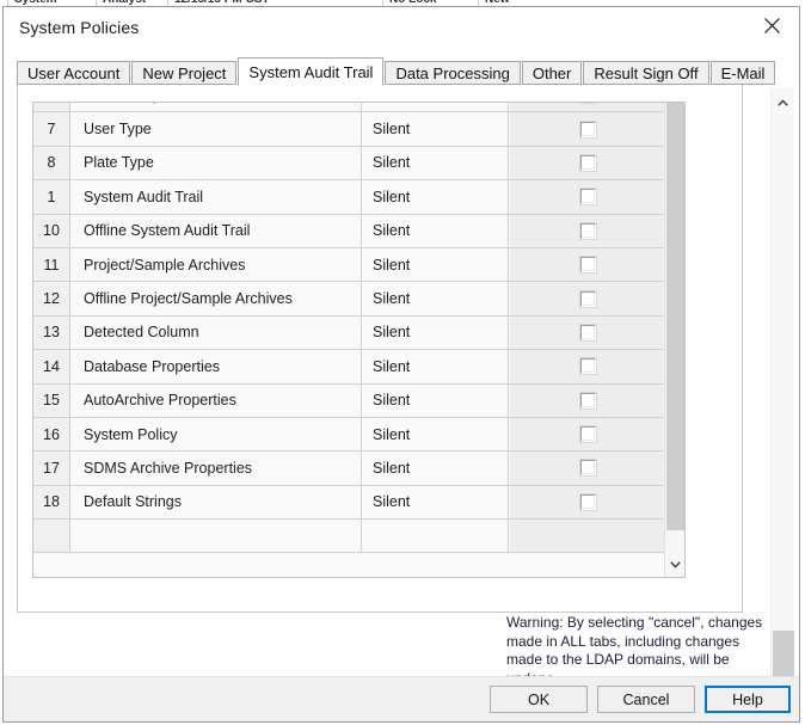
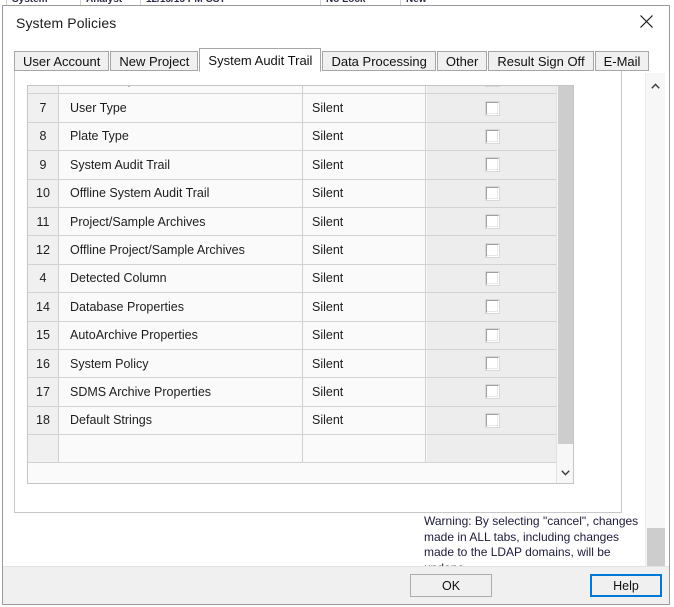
  System Policies
  User Account
  New Project
  System Audit Trail
  Data Processing
  Other
  Result Sign Off
  E-Mail
  7
  User Type
  Silent
  8
  Plate Type
  Silent
- 1
+ 9
  System Audit Trail
  Silent
  10
  Offline System Audit Trail
  Silent
  11
  Project/Sample Archives
  Silent
  12
  Offline Project/Sample Archives
  Silent
- 13
+ 4
  Detected Column
  Silent
  14
  Database Properties
  Silent
  15
  AutoArchive Properties
  Silent
  16
  System Policy
  Silent
  17
  SDMS Archive Properties
  Silent
  18
  Default Strings
  Silent
  Warning: By selecting "cancel", changes made in ALL tabs, including changes made to the LDAP domains, will be
  OK
- Cancel
  Help
